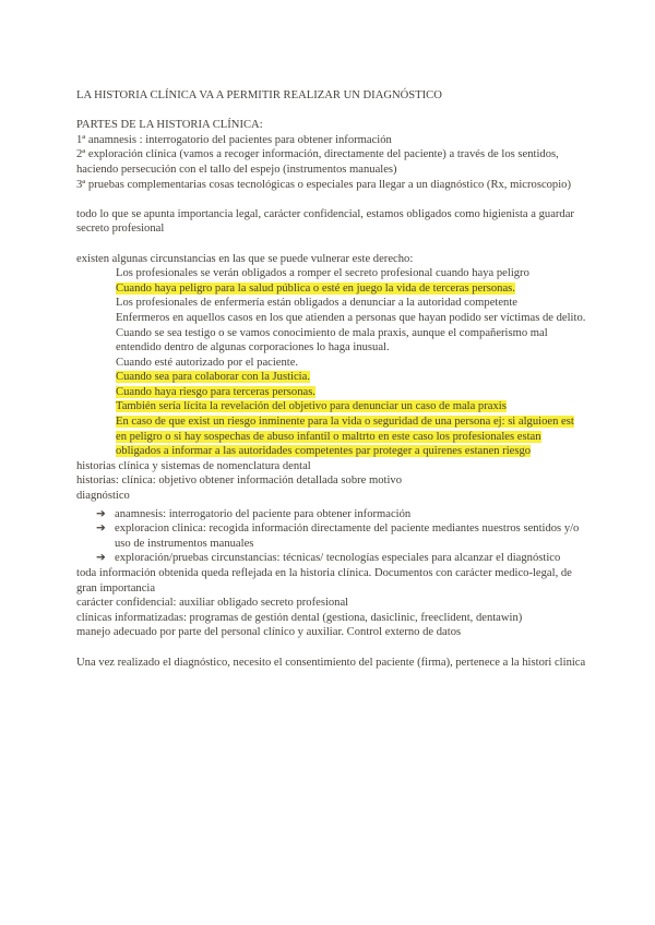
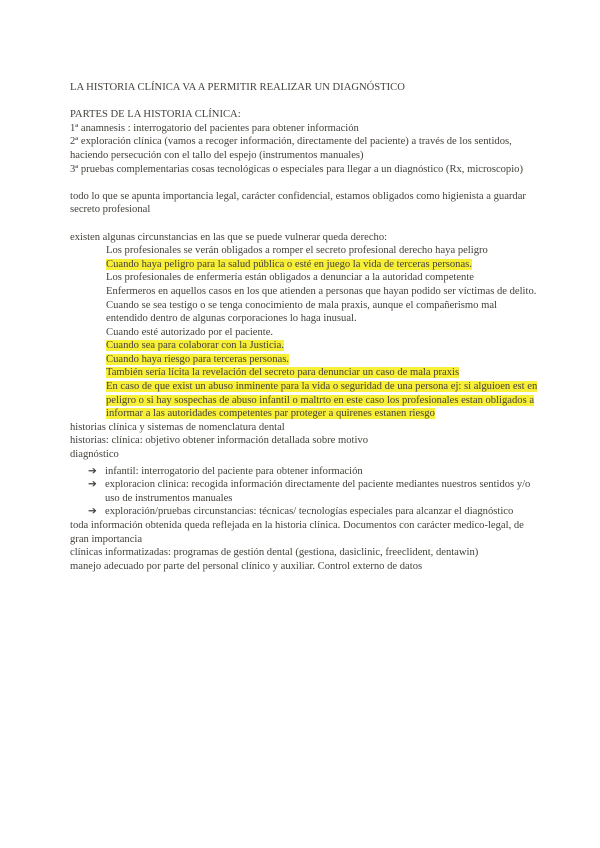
  LA HISTORIA CLÍNICA VA A PERMITIR REALIZAR UN DIAGNÓSTICO
  PARTES DE LA HISTORIA CLÍNICA:
  1ª anamnesis : interrogatorio del pacientes para obtener información
  2ª exploración clínica (vamos a recoger información, directamente del paciente) a través de los sentidos, haciendo persecución con el tallo del espejo (instrumentos manuales)
  3ª pruebas complementarias cosas tecnológicas o especiales para llegar a un diagnóstico (Rx, microscopio)
  todo lo que se apunta importancia legal, carácter confidencial, estamos obligados como higienista a guardar secreto profesional
- existen algunas circunstancias en las que se puede vulnerar este derecho:
+ existen algunas circunstancias en las que se puede vulnerar queda derecho:
- Los profesionales se verán obligados a romper el secreto profesional cuando haya peligro
+ Los profesionales se verán obligados a romper el secreto profesional derecho haya peligro
  Cuando haya peligro para la salud pública o esté en juego la vida de terceras personas.
  Los profesionales de enfermería están obligados a denunciar a la autoridad competente
  Enfermeros en aquellos casos en los que atienden a personas que hayan podido ser víctimas de delito.
- Cuando se sea testigo o se vamos conocimiento de mala praxis, aunque el compañerismo mal entendido dentro de algunas corporaciones lo haga inusual.
+ Cuando se sea testigo o se tenga conocimiento de mala praxis, aunque el compañerismo mal entendido dentro de algunas corporaciones lo haga inusual.
  Cuando esté autorizado por el paciente.
  Cuando sea para colaborar con la Justicia.
  Cuando haya riesgo para terceras personas.
- También sería lícita la revelación del objetivo para denunciar un caso de mala praxis
+ También sería lícita la revelación del secreto para denunciar un caso de mala praxis
- En caso de que exist un riesgo inminente para la vida o seguridad de una persona ej: si alguioen est en peligro o si hay sospechas de abuso infantil o maltrto en este caso los profesionales estan obligados a informar a las autoridades competentes par proteger a quirenes estanen riesgo
+ En caso de que exist un abuso inminente para la vida o seguridad de una persona ej: si alguioen est en peligro o si hay sospechas de abuso infantil o maltrto en este caso los profesionales estan obligados a informar a las autoridades competentes par proteger a quirenes estanen riesgo
  historias clínica y sistemas de nomenclatura dental
  historias: clínica: objetivo obtener información detallada sobre motivo
  diagnóstico
  ➔
- anamnesis: interrogatorio del paciente para obtener información
+ infantil: interrogatorio del paciente para obtener información
  ➔
  exploracion clinica: recogida información directamente del paciente mediantes nuestros sentidos y/o uso de instrumentos manuales
  ➔
  exploración/pruebas circunstancias: técnicas/ tecnologías especiales para alcanzar el diagnóstico
  toda información obtenida queda reflejada en la historia clínica. Documentos con carácter medico-legal, de gran importancia
- carácter confidencial: auxiliar obligado secreto profesional
  clínicas informatizadas: programas de gestión dental (gestiona, dasiclinic, freeclident, dentawin)
  manejo adecuado por parte del personal clínico y auxiliar. Control externo de datos
- Una vez realizado el diagnóstico, necesito el consentimiento del paciente (firma), pertenece a la histori clinica
